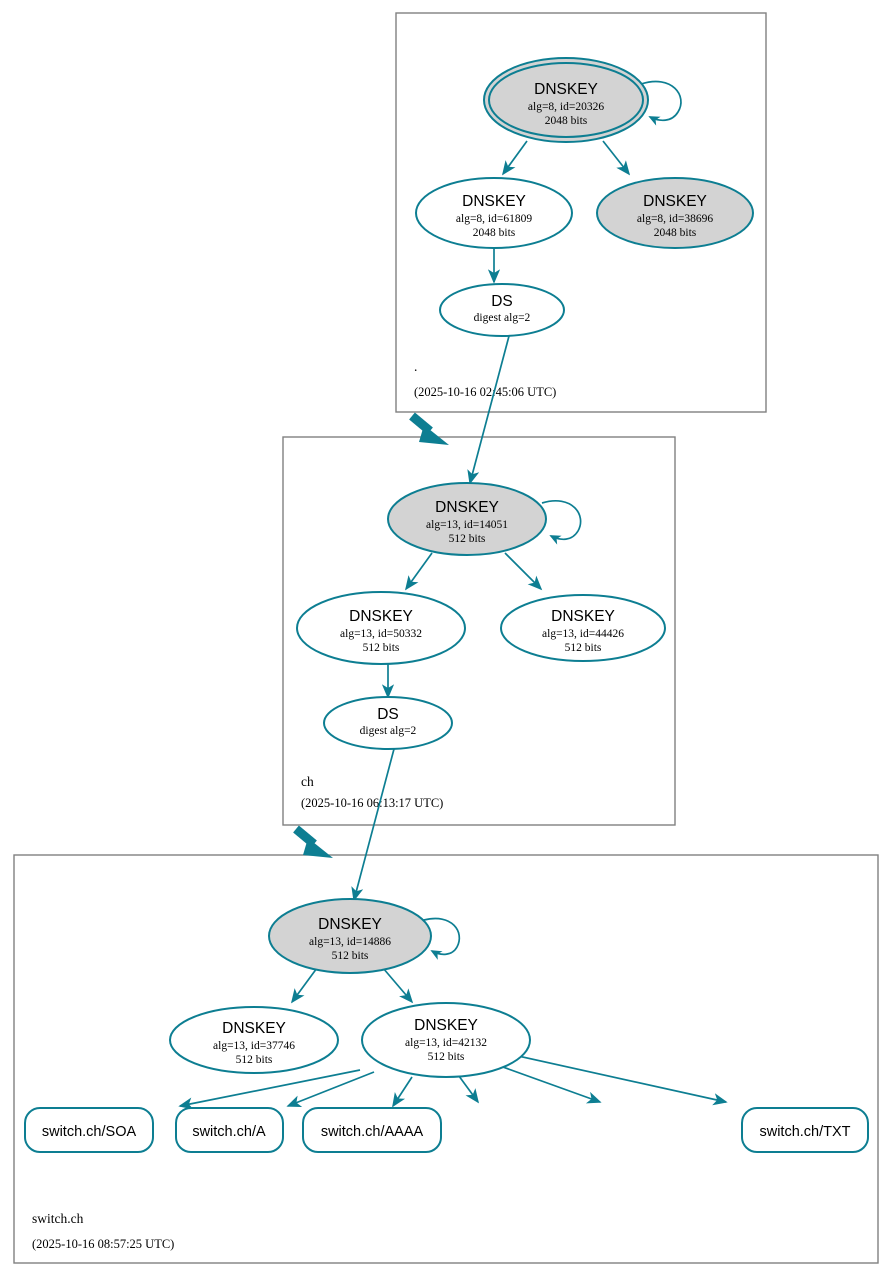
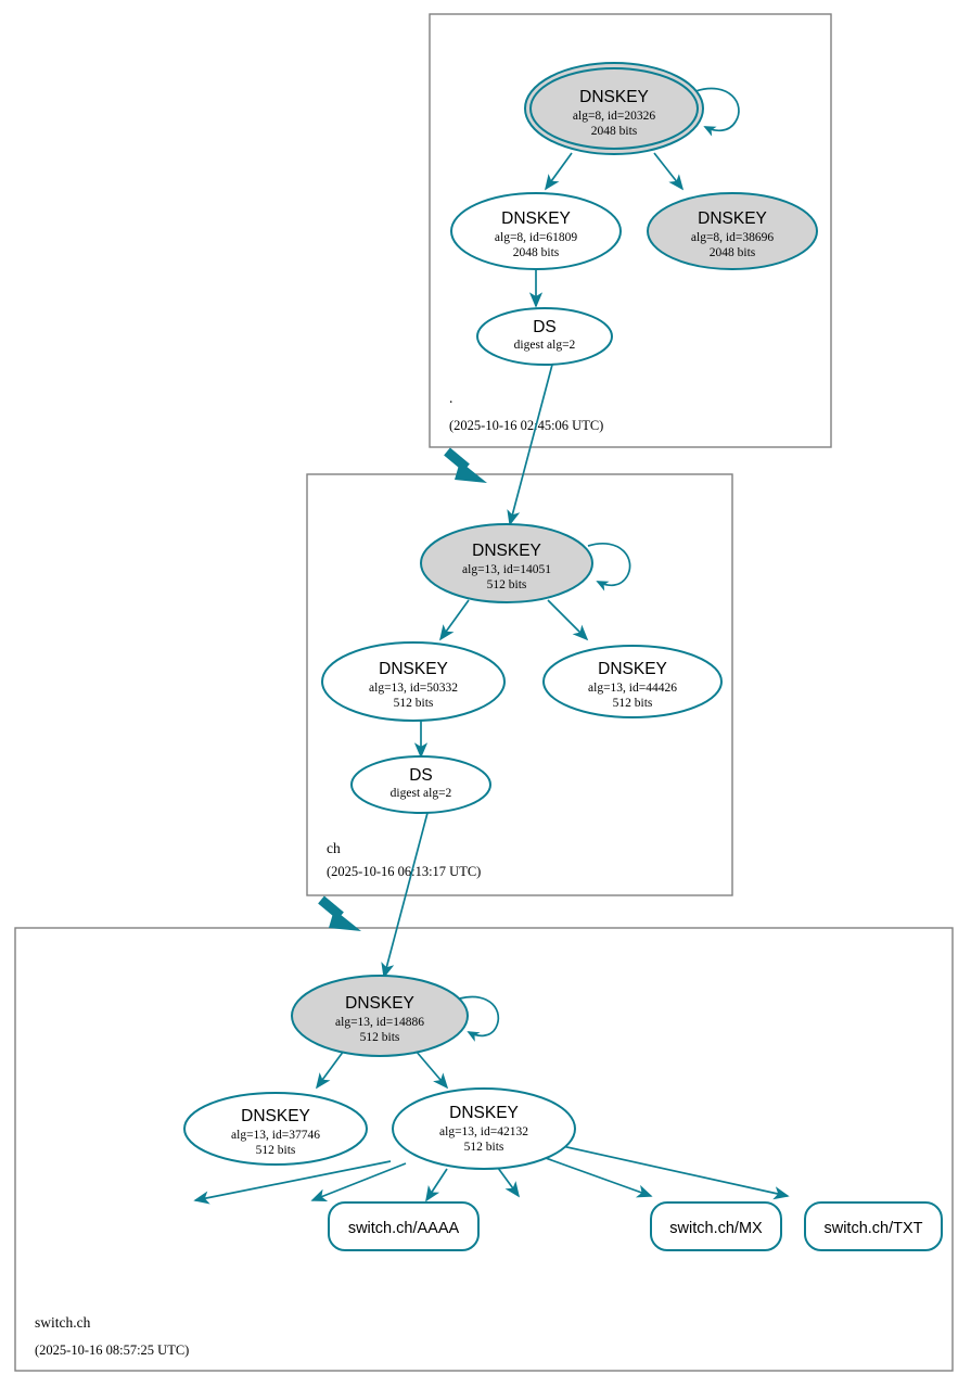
  DNSKEY
  alg=8, id=20326
  2048 bits
  DNSKEY
  alg=8, id=61809
  2048 bits
  DNSKEY
  alg=8, id=38696
  2048 bits
  DS
  digest alg=2
  .
  (2025-10-16 0245:06 UTC)
  DNSKEY
  alg=13, id=14051
  512 bits
  DNSKEY
  alg=13, id=50332
  512 bits
  DNSKEY
  alg=13, id=44426
  512 bits
  DS
  digest alg=2
  ch
  (2025-10-16 06:13:17 UTC)
  DNSKEY
  alg=13, id=14886
  512 bits
  DNSKEY
  alg=13, id=37746
  512 bits
  DNSKEY
  alg=13, id=42132
  512 bits
- switch.ch/SOA
- switch.ch/A
  switch.ch/AAAA
+ switch.ch/MX
  switch.ch/TXT
  switch.ch
  (2025-10-16 08:57:25 UTC)
